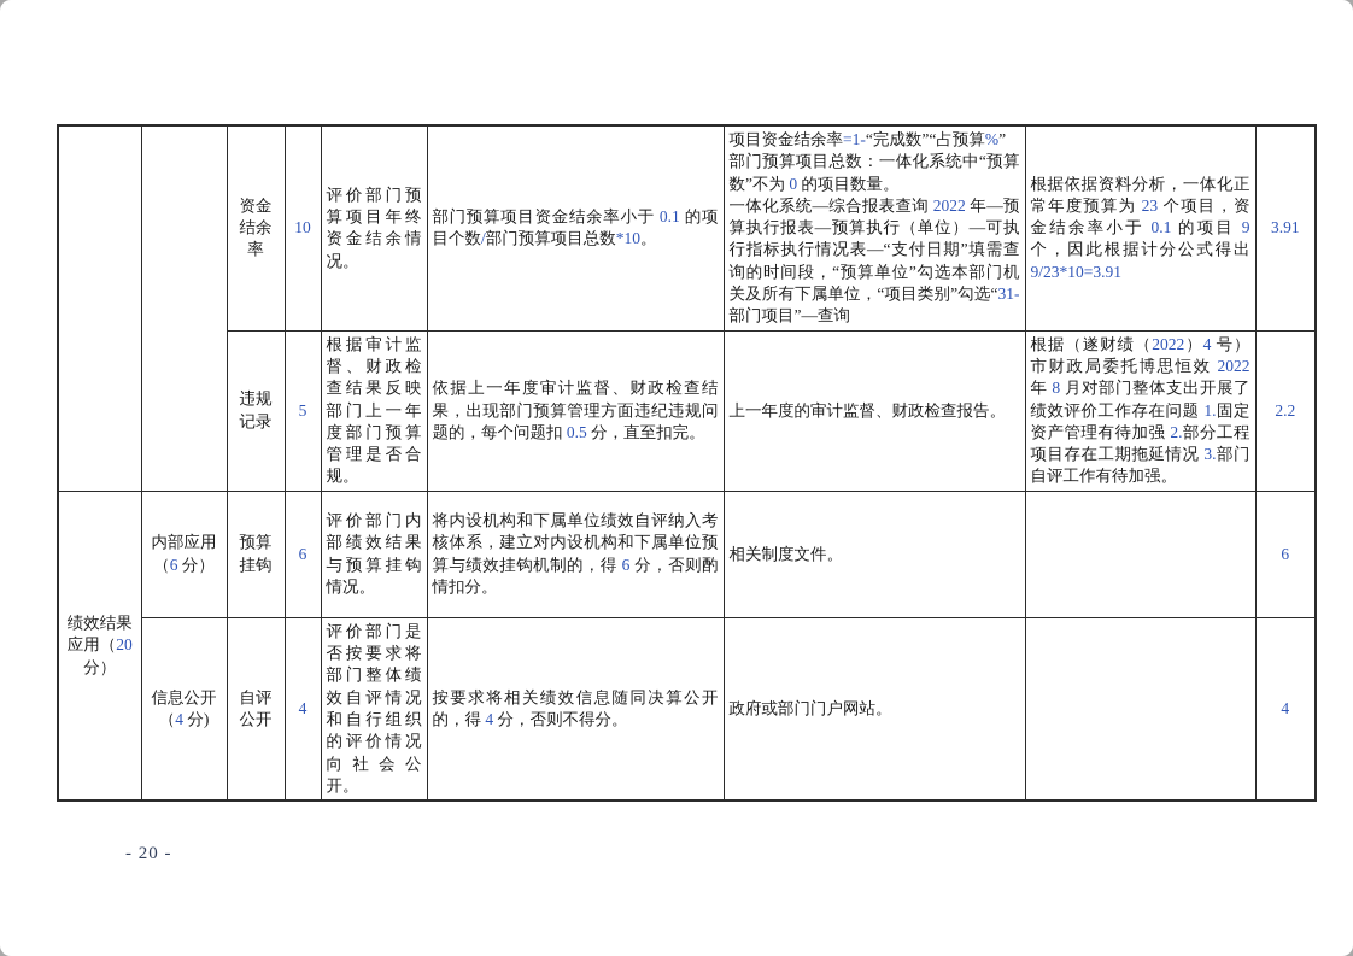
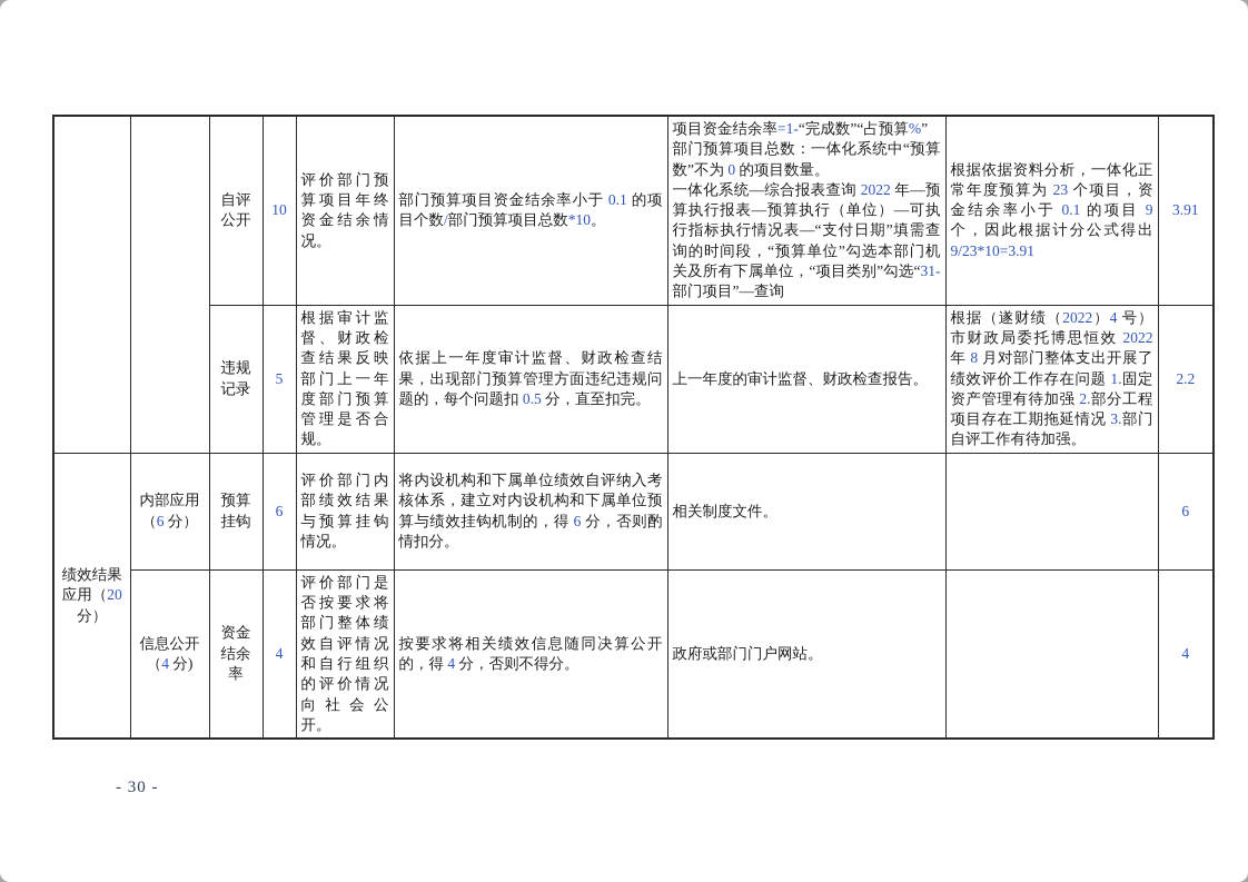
- 		资金结余率	10	评价部门预算项目年终资金结余情况。	部门预算项目资金结余率小于 0.1 的项目个数/部门预算项目总数*10。	项目资金结余率=1-“完成数”“占预算%” 部门预算项目总数：一体化系统中“预算数”不为 0 的项目数量。 一体化系统—综合报表查询 2022 年—预算执行报表—预算执行（单位）—可执行指标执行情况表—“支付日期”填需查询的时间段，“预算单位”勾选本部门机关及所有下属单位，“项目类别”勾选“31-部门项目”—查询	根据依据资料分析，一体化正常年度预算为 23 个项目，资金结余率小于 0.1 的项目 9 个，因此根据计分公式得出 9/23*10=3.91	3.91
+ 		自评公开	10	评价部门预算项目年终资金结余情况。	部门预算项目资金结余率小于 0.1 的项目个数/部门预算项目总数*10。	项目资金结余率=1-“完成数”“占预算%” 部门预算项目总数：一体化系统中“预算数”不为 0 的项目数量。 一体化系统—综合报表查询 2022 年—预算执行报表—预算执行（单位）—可执行指标执行情况表—“支付日期”填需查询的时间段，“预算单位”勾选本部门机关及所有下属单位，“项目类别”勾选“31-部门项目”—查询	根据依据资料分析，一体化正常年度预算为 23 个项目，资金结余率小于 0.1 的项目 9 个，因此根据计分公式得出 9/23*10=3.91	3.91
  违规记录	5	根据审计监督、财政检查结果反映部门上一年度部门预算管理是否合规。	依据上一年度审计监督、财政检查结果，出现部门预算管理方面违纪违规问题的，每个问题扣 0.5 分，直至扣完。	上一年度的审计监督、财政检查报告。	根据（遂财绩（2022）4 号）市财政局委托博思恒效 2022 年 8 月对部门整体支出开展了绩效评价工作存在问题 1.固定资产管理有待加强 2.部分工程项目存在工期拖延情况 3.部门自评工作有待加强。	2.2
  绩效结果应用（20 分）	内部应用（6 分）	预算挂钩	6	评价部门内部绩效结果与预算挂钩情况。	将内设机构和下属单位绩效自评纳入考核体系，建立对内设机构和下属单位预算与绩效挂钩机制的，得 6 分，否则酌情扣分。	相关制度文件。		6
- 信息公开（4 分)	自评公开	4	评价部门是否按要求将部门整体绩效自评情况和自行组织的评价情况向社会公开。	按要求将相关绩效信息随同决算公开的，得 4 分，否则不得分。	政府或部门门户网站。		4
+ 信息公开（4 分)	资金结余率	4	评价部门是否按要求将部门整体绩效自评情况和自行组织的评价情况向社会公开。	按要求将相关绩效信息随同决算公开的，得 4 分，否则不得分。	政府或部门门户网站。		4
- - 20 -
+ - 30 -
